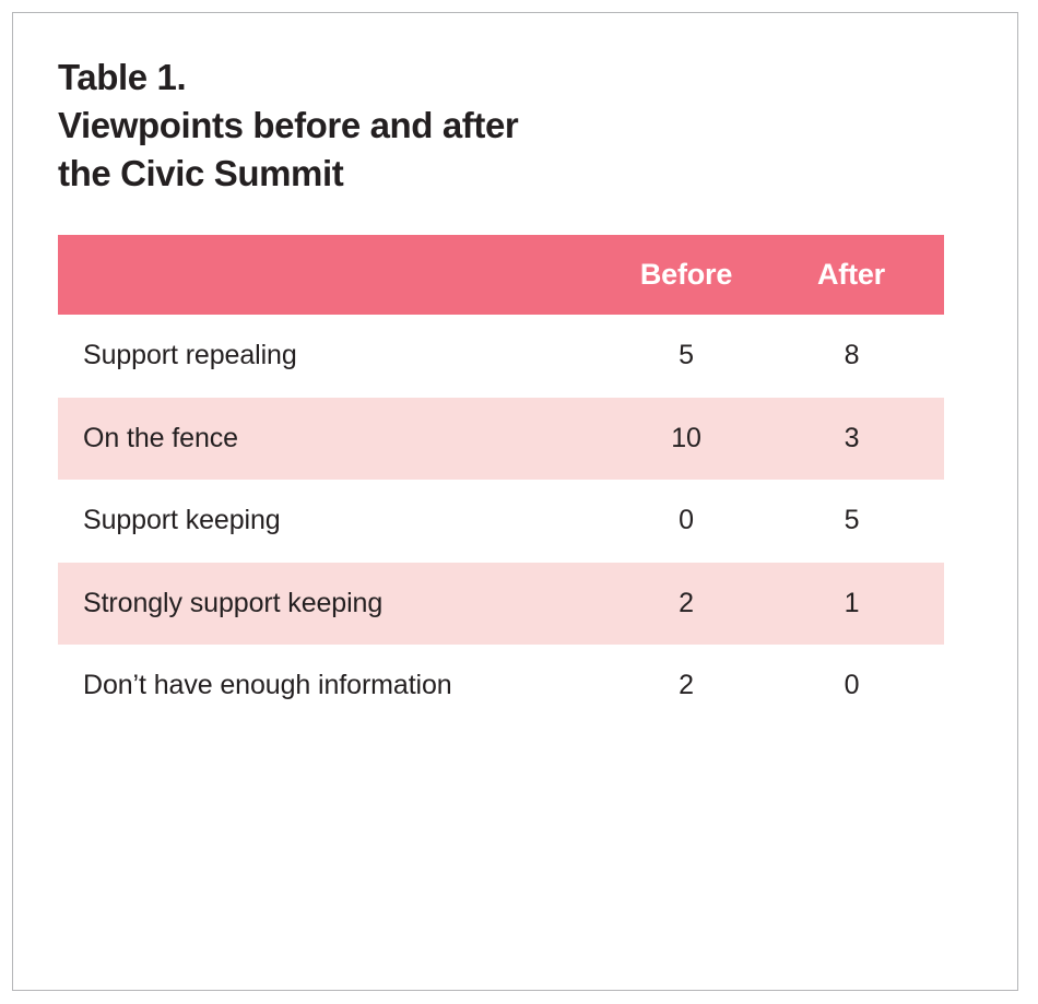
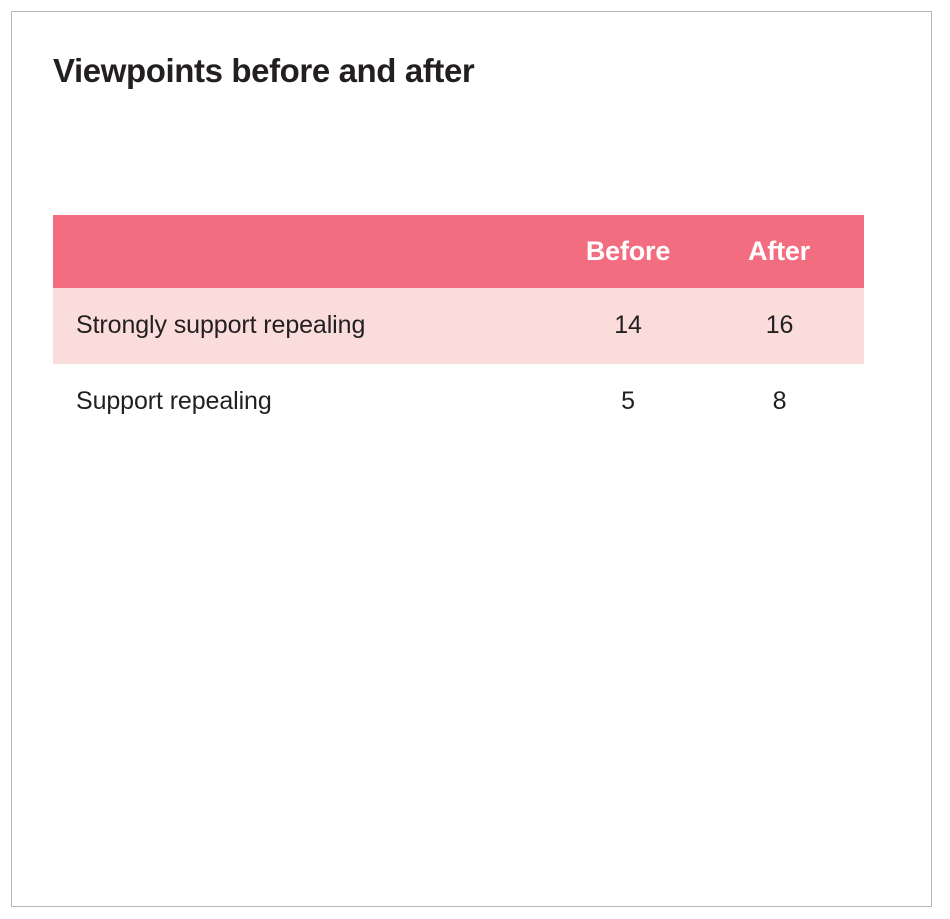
- Table 1.
  Viewpoints before and after
- the Civic Summit
  	Before	After
+ Strongly support repealing	14	16
  Support repealing	5	8
- On the fence	10	3
- Support keeping	0	5
- Strongly support keeping	2	1
- Don’t have enough information	2	0
